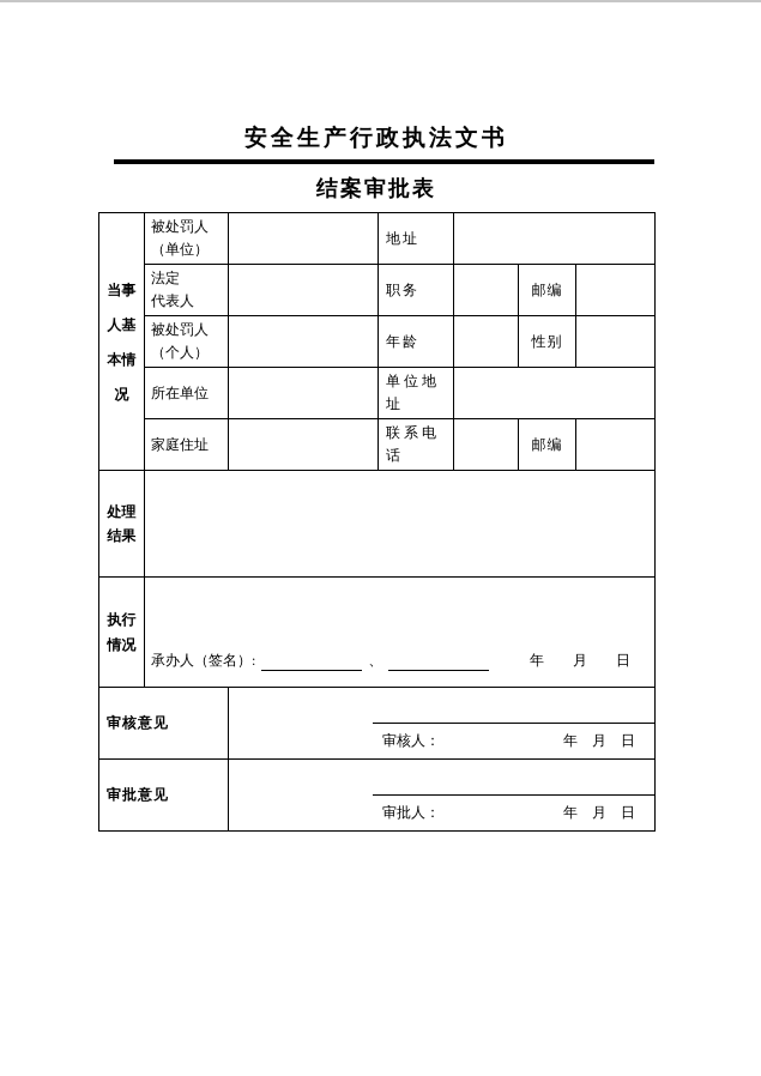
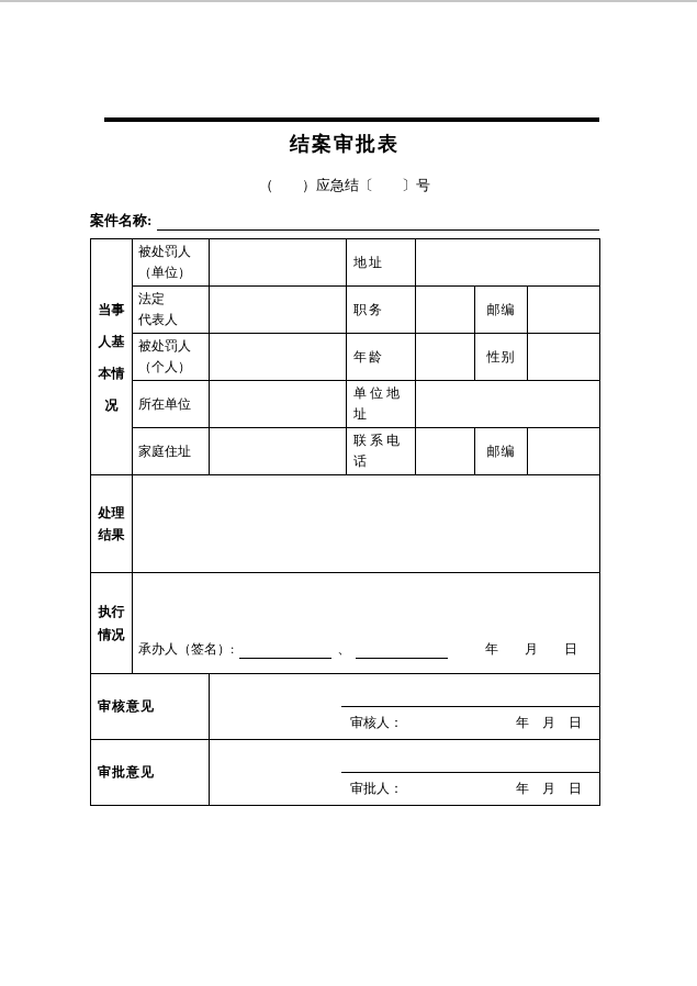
- 安全生产行政执法文书
  结案审批表
+ （ ）应急结〔 〕号
+ 案件名称:
  当事 人基 本情 况	被处罚人 （单位）		地址
  法定 代表人		职务		邮编
  被处罚人 （个人）		年龄		性别
  所在单位		单位地址
  家庭住址		联系电话		邮编
  处理 结果
  执行 情况	承办人（签名）: 、 年 月 日
  审核意见	审核人： 年 月 日
  审批意见	审批人： 年 月 日
